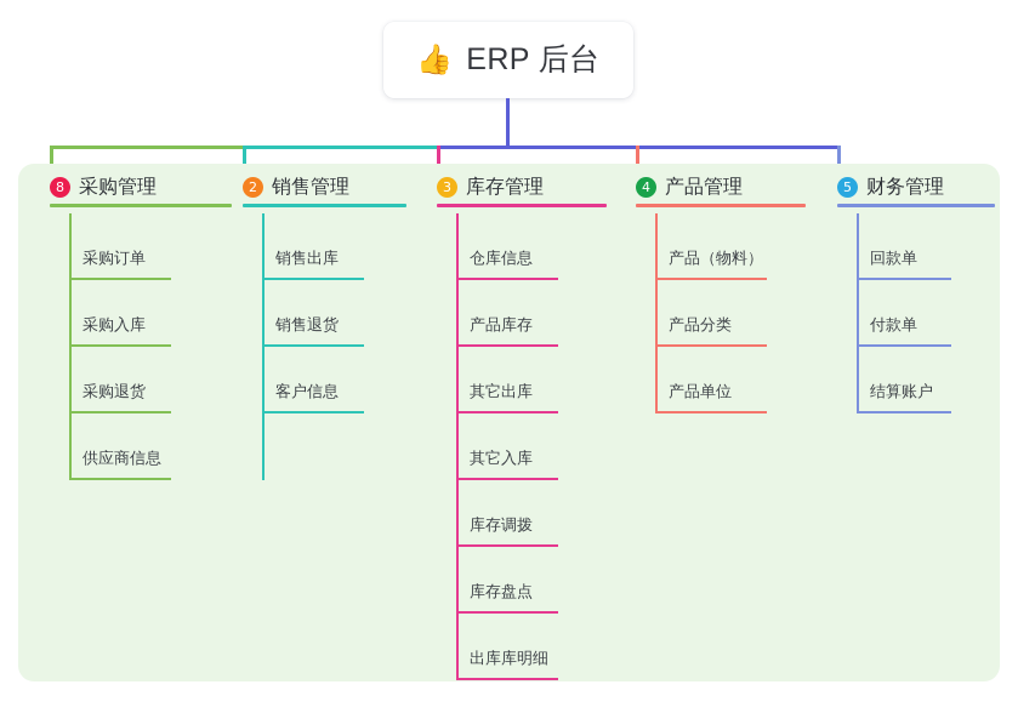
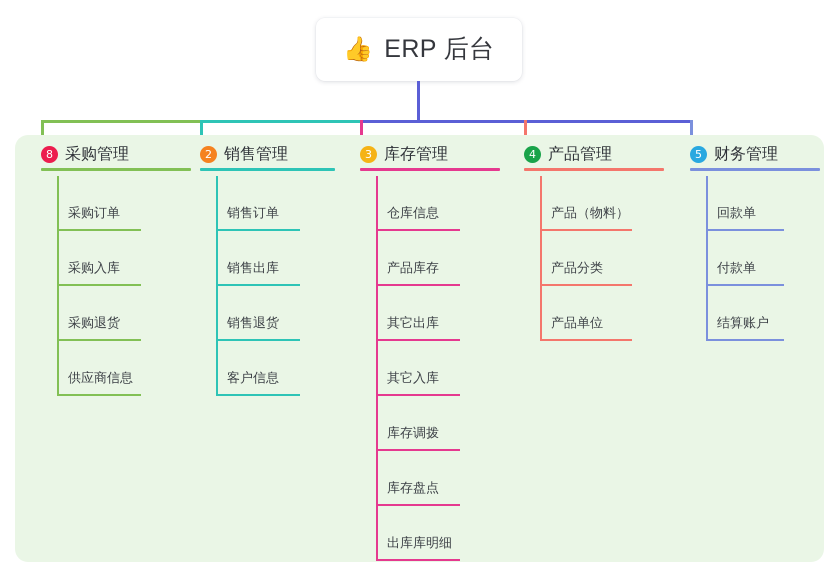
  👍
  ERP 后台
  8
  采购管理
  采购订单
  采购入库
  采购退货
  供应商信息
  2
  销售管理
+ 销售订单
  销售出库
  销售退货
  客户信息
  3
  库存管理
  仓库信息
  产品库存
  其它出库
  其它入库
  库存调拨
  库存盘点
  出库库明细
  4
  产品管理
  产品（物料）
  产品分类
  产品单位
  5
  财务管理
  回款单
  付款单
  结算账户
